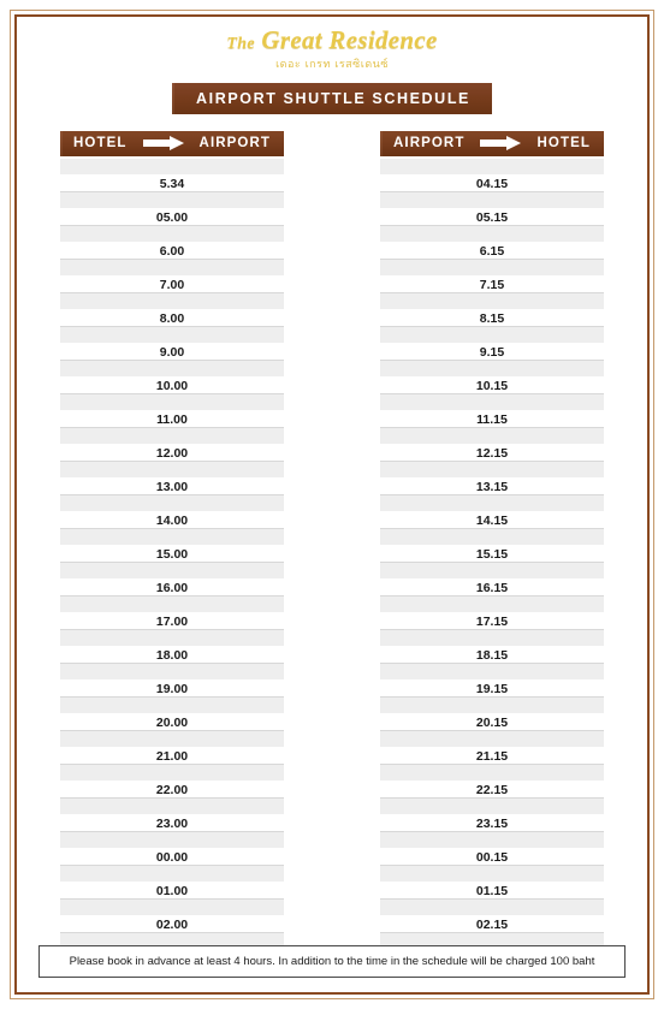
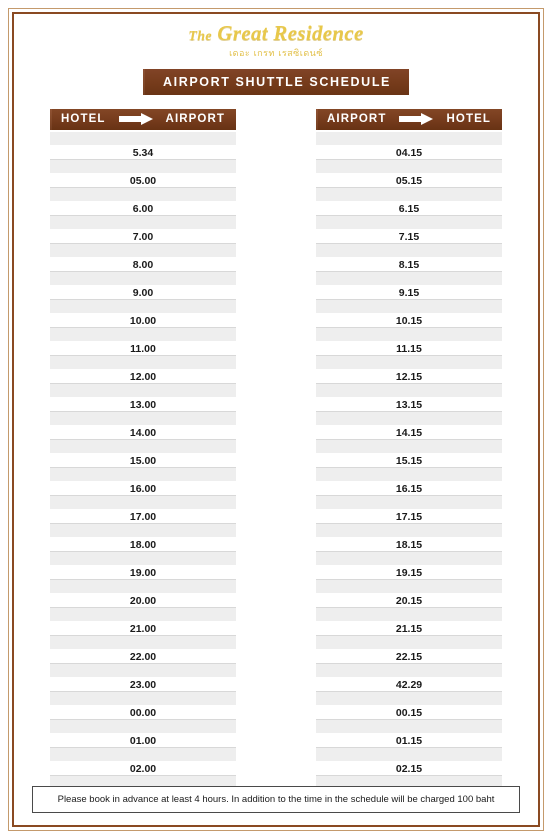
  The Great Residence
  เดอะ เกรท เรสซิเดนซ์
  AIRPORT SHUTTLE SCHEDULE
  HOTEL
  AIRPORT
  5.34
  05.00
  6.00
  7.00
  8.00
  9.00
  10.00
  11.00
  12.00
  13.00
  14.00
  15.00
  16.00
  17.00
  18.00
  19.00
  20.00
  21.00
  22.00
  23.00
  00.00
  01.00
  02.00
  AIRPORT
  HOTEL
  04.15
  05.15
  6.15
  7.15
  8.15
  9.15
  10.15
  11.15
  12.15
  13.15
  14.15
  15.15
  16.15
  17.15
  18.15
  19.15
  20.15
  21.15
  22.15
- 23.15
+ 42.29
  00.15
  01.15
  02.15
  Please book in advance at least 4 hours. In addition to the time in the schedule will be charged 100 baht
